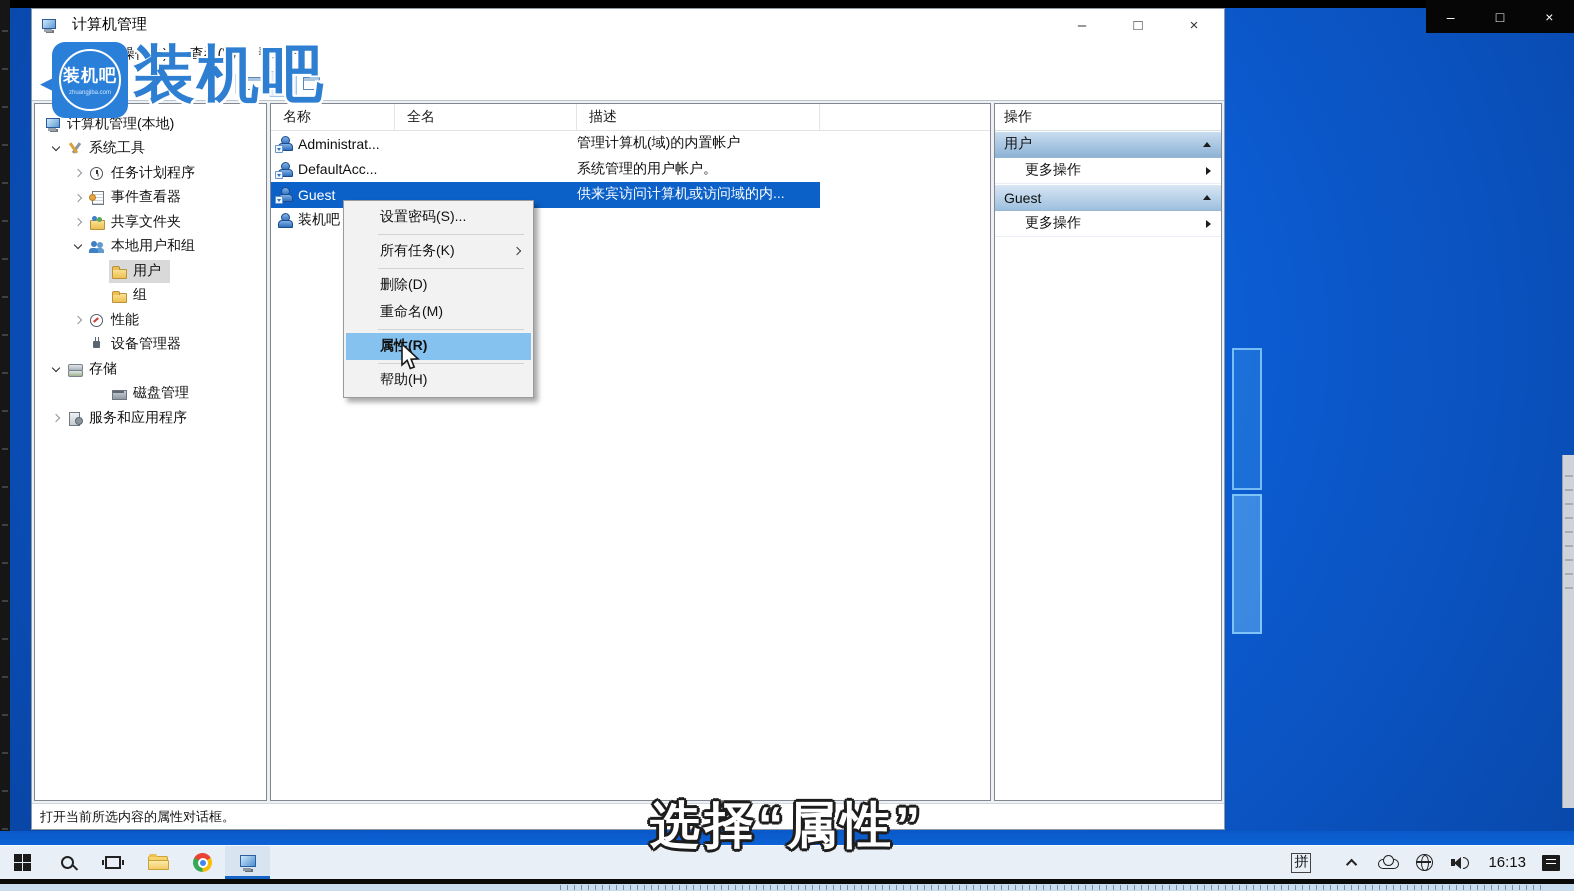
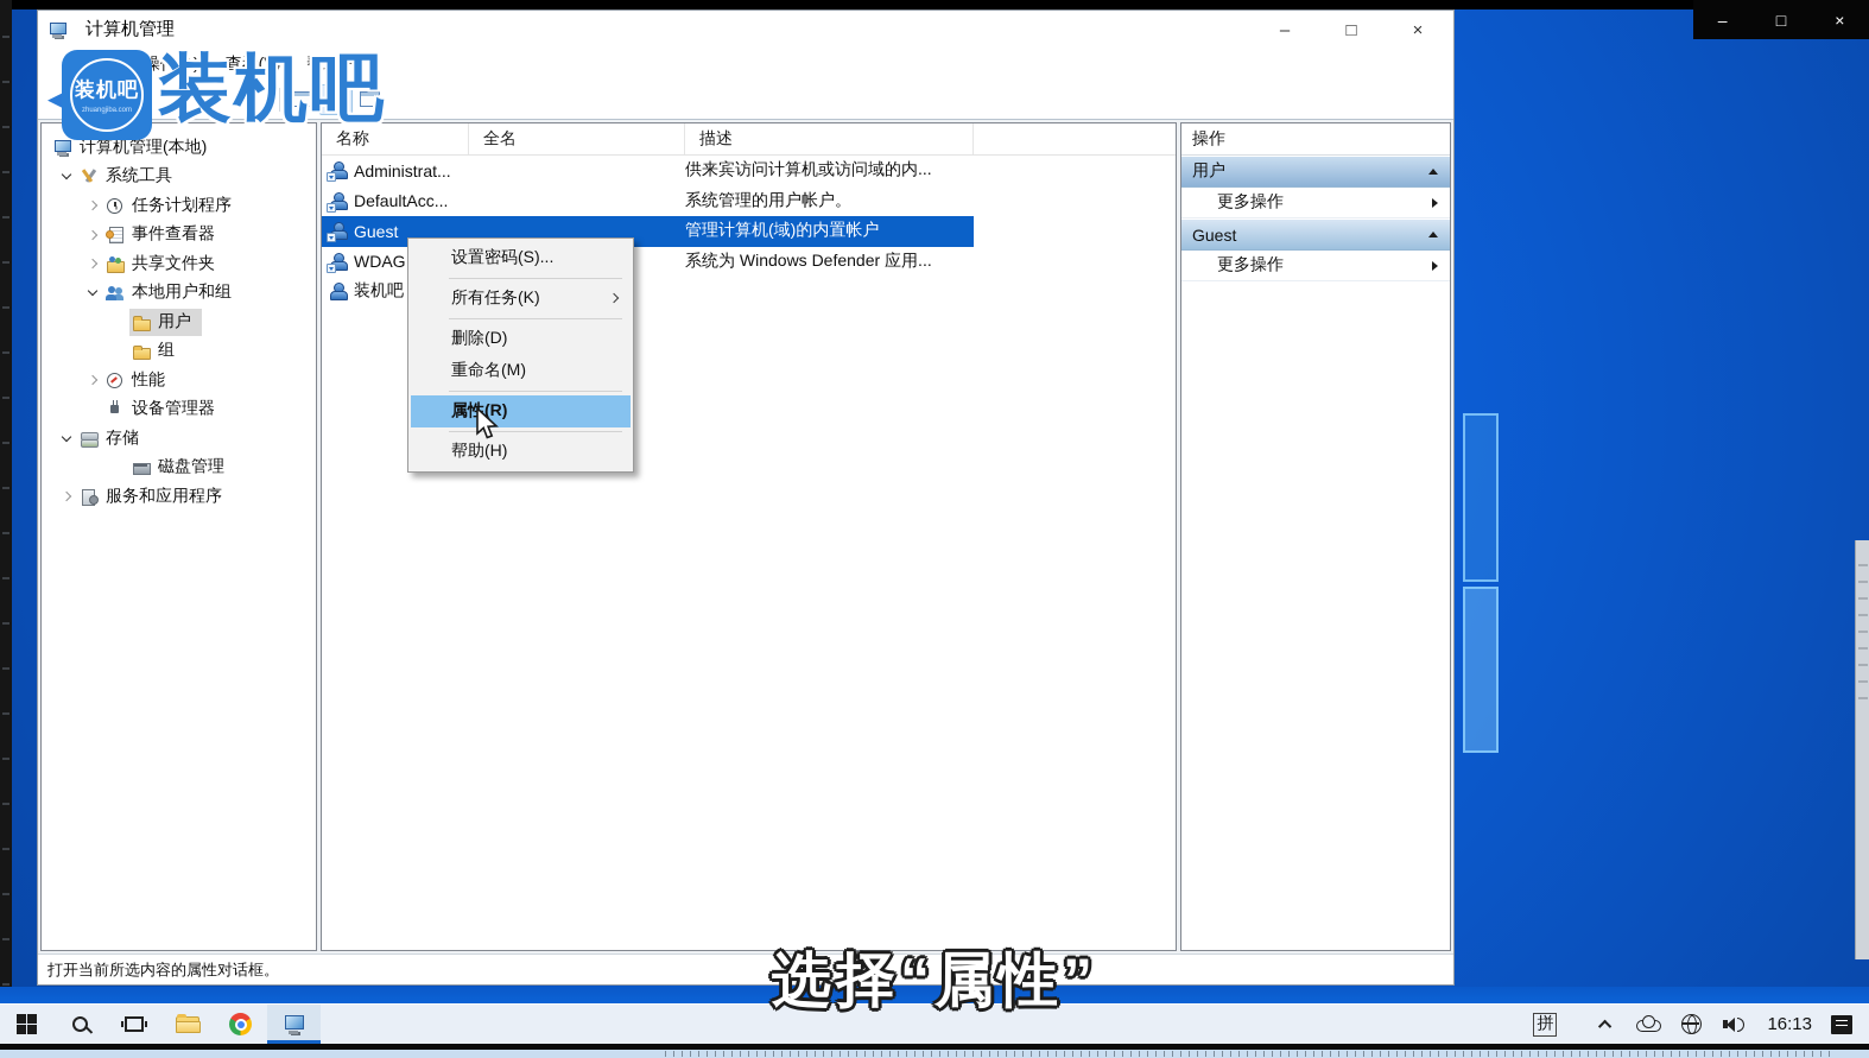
  –
  □
  ×
  计算机管理
  –
  □
  ×
  作(A)
  查看(V)
  帮助(H)
  ◀
  计算机管理(本地)
  系统工具
  任务计划程序
  事件查看器
  共享文件夹
  本地用户和组
  用户
  组
  性能
  设备管理器
  存储
  磁盘管理
  服务和应用程序
  名称
  全名
  描述
  Administrat...
- 管理计算机(域)的内置帐户
+ 供来宾访问计算机或访问域的内...
  DefaultAcc...
  系统管理的用户帐户。
  Guest
- 供来宾访问计算机或访问域的内...
+ 管理计算机(域)的内置帐户
+ WDAG
+ 系统为 Windows Defender 应用...
  装机吧
  操作
  用户
  更多操作
  Guest
  更多操作
  打开当前所选内容的属性对话框。
  装机吧
  装机吧
  设置密码(S)...
  所有任务(K)
  删除(D)
  重命名(M)
  属性(R)
  帮助(H)
  选择“属性”
  拼
  16:13
